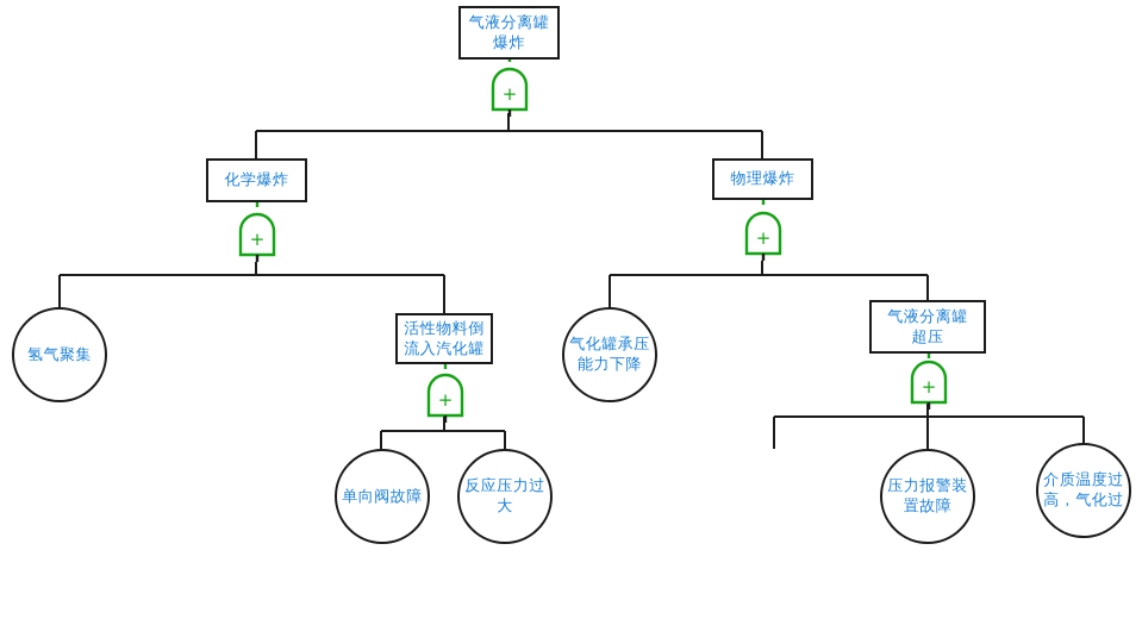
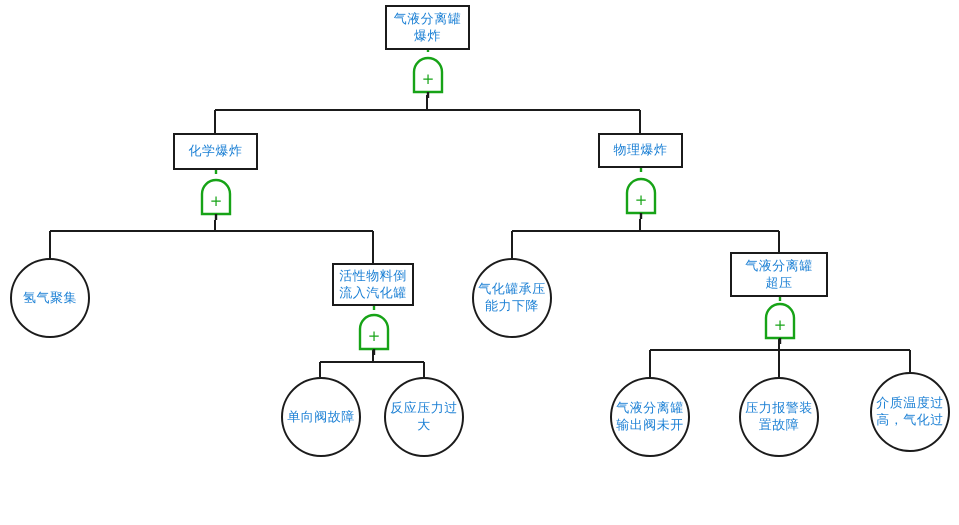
  气液分离罐爆炸
  +
  化学爆炸
  +
  物理爆炸
  +
  氢气聚集
  活性物料倒流入汽化罐
  +
  气化罐承压能力下降
  气液分离罐超压
  +
  单向阀故障
  反应压力过大
+ 气液分离罐输出阀未开
  压力报警装置故障
  介质温度过高，气化过
